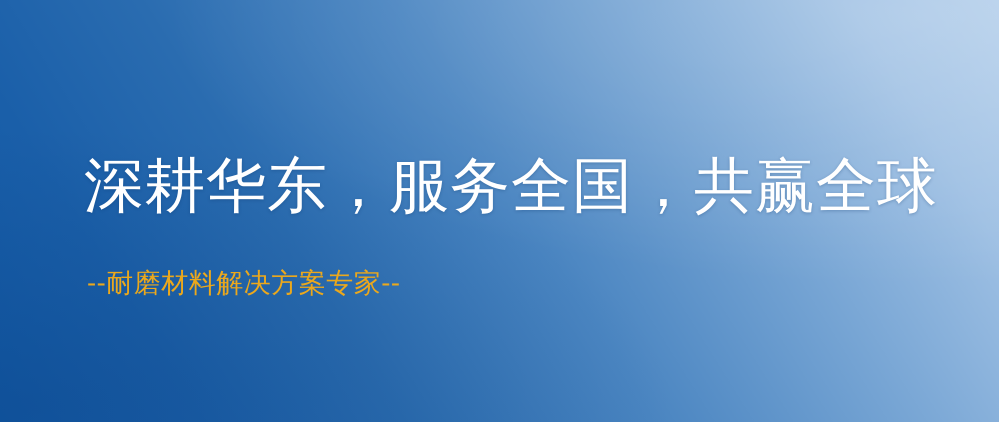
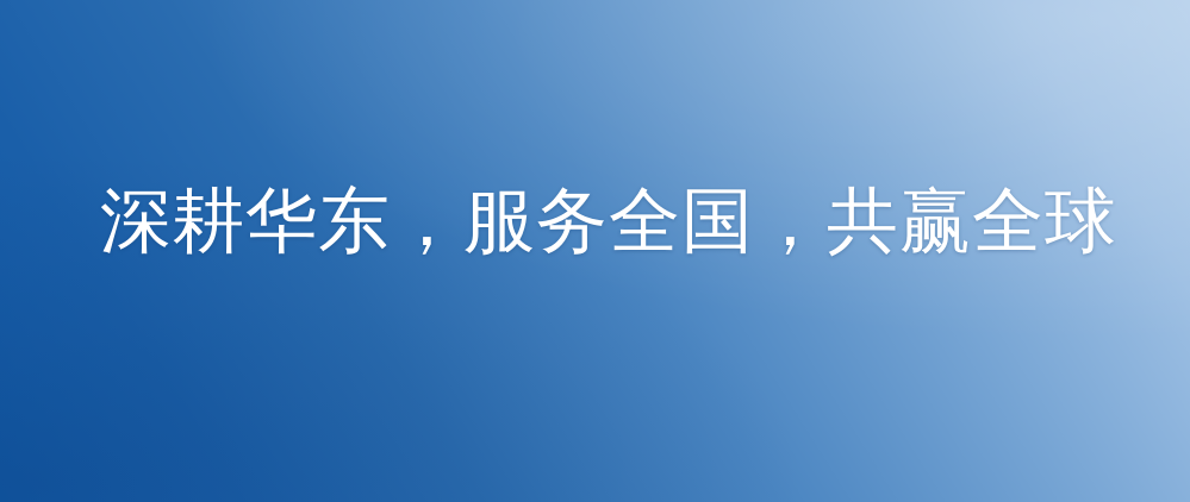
  深耕华东，服务全国，共赢全球
- --耐磨材料解决方案专家--
